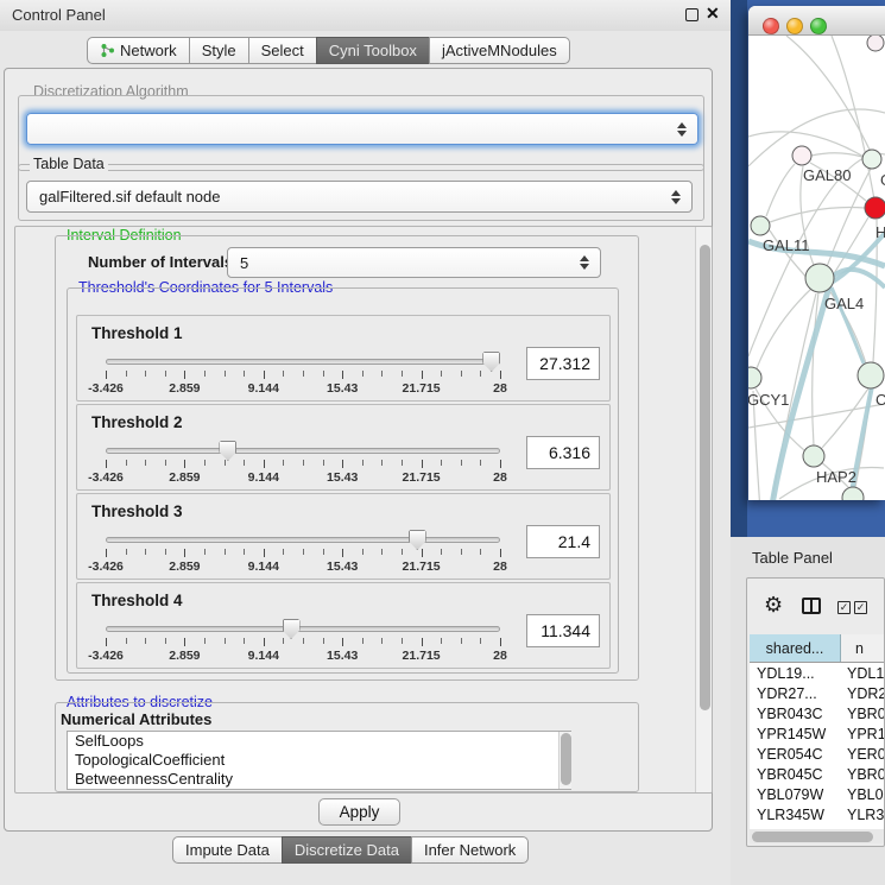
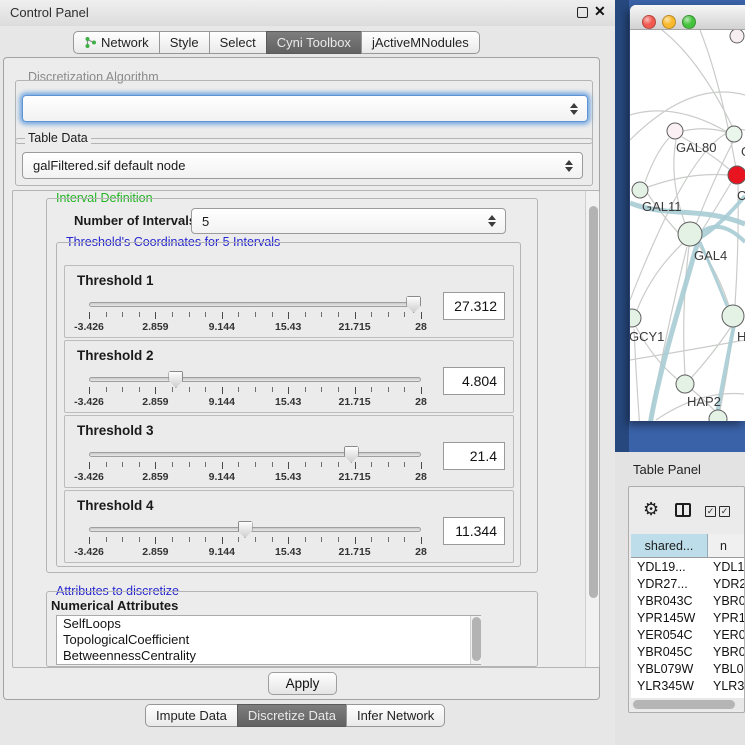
  Control Panel
  ✕
  Network
  Style
  Select
  Cyni Toolbox
  jActiveMNodules
  Discretization Algorithm
  Table Data
  galFiltered.sif default node
  Interval Definition
  Number of Interval
  5
  Threshold's Coordinates for 5 Intervals
  Threshold 1
  -3.426
  2.859
  9.144
  15.43
  21.715
  28
  27.312
  Threshold 2
  -3.426
  2.859
  9.144
  15.43
  21.715
  28
- 6.316
+ 4.804
  Threshold 3
  -3.426
  2.859
  9.144
  15.43
  21.715
  28
  21.4
  Threshold 4
  -3.426
  2.859
  9.144
  15.43
  21.715
  28
  11.344
  Attributes to discretize
  Numerical Attributes
  SelfLoops
  TopologicalCoefficient
  BetweennessCentrality
  Apply
  Impute Data
  Discretize Data
  Infer Network
  GAL80
- H
+ C
  GAL11
  GAL4
  GCY1
- C
+ H
  HAP2
  Table Panel
  ⚙
  ✓
  ✓
  shared...
  n
  YDL19...
  YDL1
  YDR27...
  YDR2
  YBR043C
  YBR0
  YPR145W
  YPR1
  YER054C
  YER0
  YBR045C
  YBR0
  YBL079W
  YBL0
  YLR345W
  YLR3
